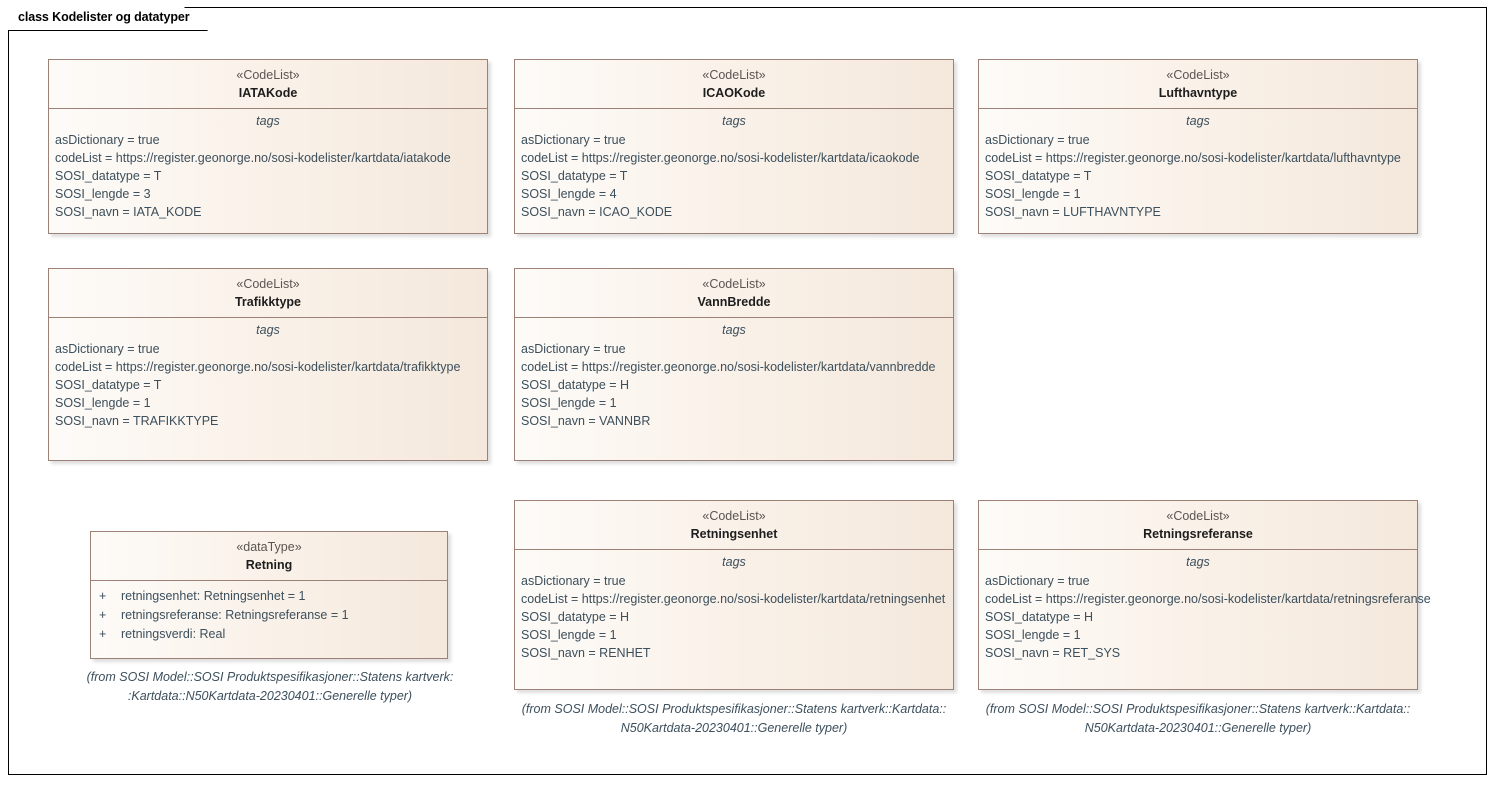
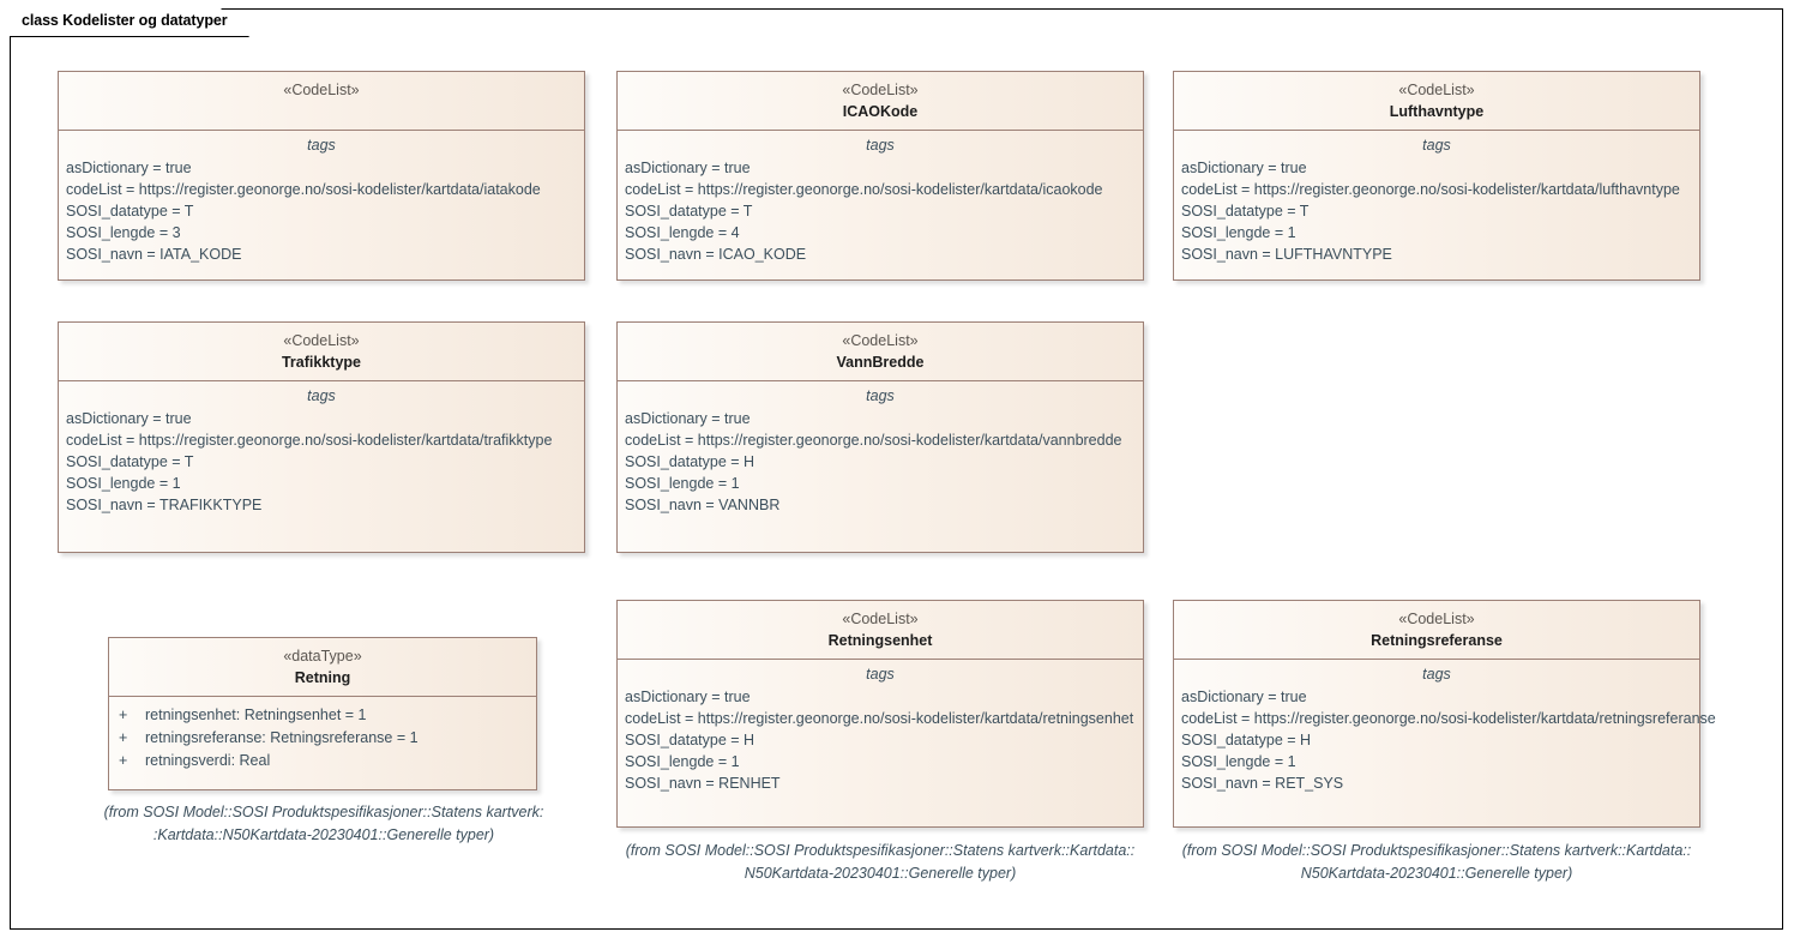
  class Kodelister og datatyper
  «CodeList»
- IATAKode
  tags
  asDictionary = true
  codeList = https://register.geonorge.no/sosi-kodelister/kartdata/iatakode
  SOSI_datatype = T
  SOSI_lengde = 3
  SOSI_navn = IATA_KODE
  «CodeList»
  ICAOKode
  tags
  asDictionary = true
  codeList = https://register.geonorge.no/sosi-kodelister/kartdata/icaokode
  SOSI_datatype = T
  SOSI_lengde = 4
  SOSI_navn = ICAO_KODE
  «CodeList»
  Lufthavntype
  tags
  asDictionary = true
  codeList = https://register.geonorge.no/sosi-kodelister/kartdata/lufthavntype
  SOSI_datatype = T
  SOSI_lengde = 1
  SOSI_navn = LUFTHAVNTYPE
  «CodeList»
  Trafikktype
  tags
  asDictionary = true
  codeList = https://register.geonorge.no/sosi-kodelister/kartdata/trafikktype
  SOSI_datatype = T
  SOSI_lengde = 1
  SOSI_navn = TRAFIKKTYPE
  «CodeList»
  VannBredde
  tags
  asDictionary = true
  codeList = https://register.geonorge.no/sosi-kodelister/kartdata/vannbredde
  SOSI_datatype = H
  SOSI_lengde = 1
  SOSI_navn = VANNBR
  «dataType»
  Retning
  + retningsenhet: Retningsenhet = 1
  + retningsreferanse: Retningsreferanse = 1
  + retningsverdi: Real
  (from SOSI Model::SOSI Produktspesifikasjoner::Statens kartverk:
  :Kartdata::N50Kartdata-20230401::Generelle typer)
  «CodeList»
  Retningsenhet
  tags
  asDictionary = true
  codeList = https://register.geonorge.no/sosi-kodelister/kartdata/retningsenhet
  SOSI_datatype = H
  SOSI_lengde = 1
  SOSI_navn = RENHET
  (from SOSI Model::SOSI Produktspesifikasjoner::Statens kartverk::Kartdata::
  N50Kartdata-20230401::Generelle typer)
  «CodeList»
  Retningsreferanse
  tags
  asDictionary = true
  codeList = https://register.geonorge.no/sosi-kodelister/kartdata/retningsreferanse
  SOSI_datatype = H
  SOSI_lengde = 1
  SOSI_navn = RET_SYS
  (from SOSI Model::SOSI Produktspesifikasjoner::Statens kartverk::Kartdata::
  N50Kartdata-20230401::Generelle typer)
